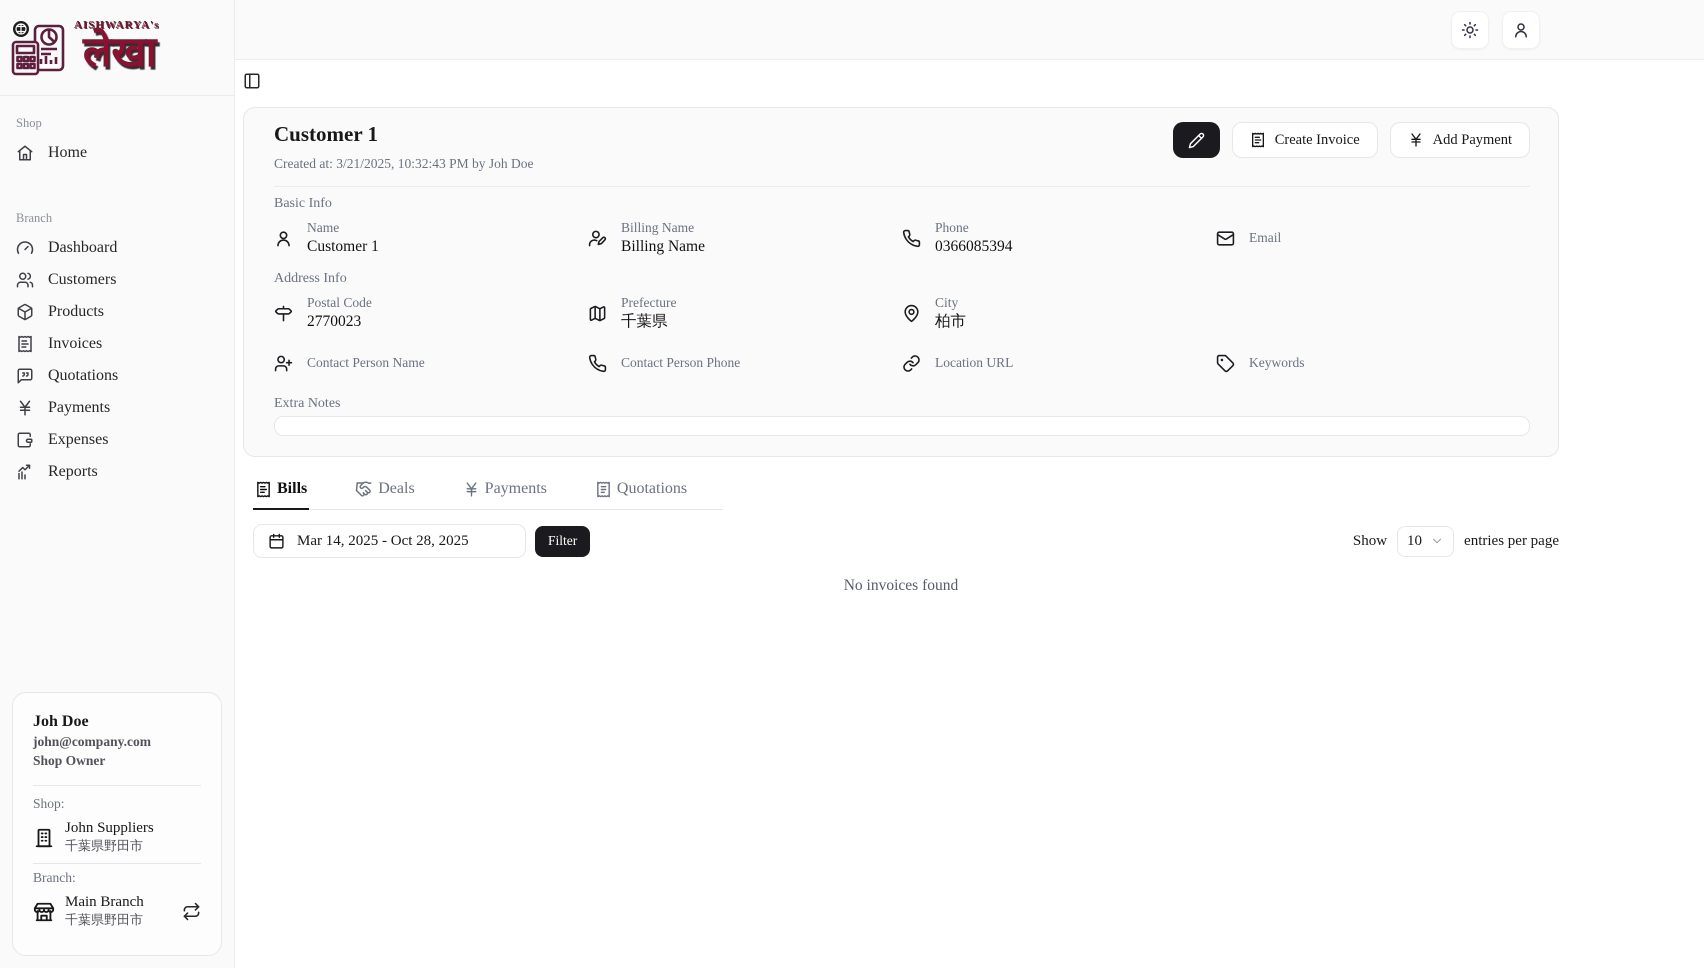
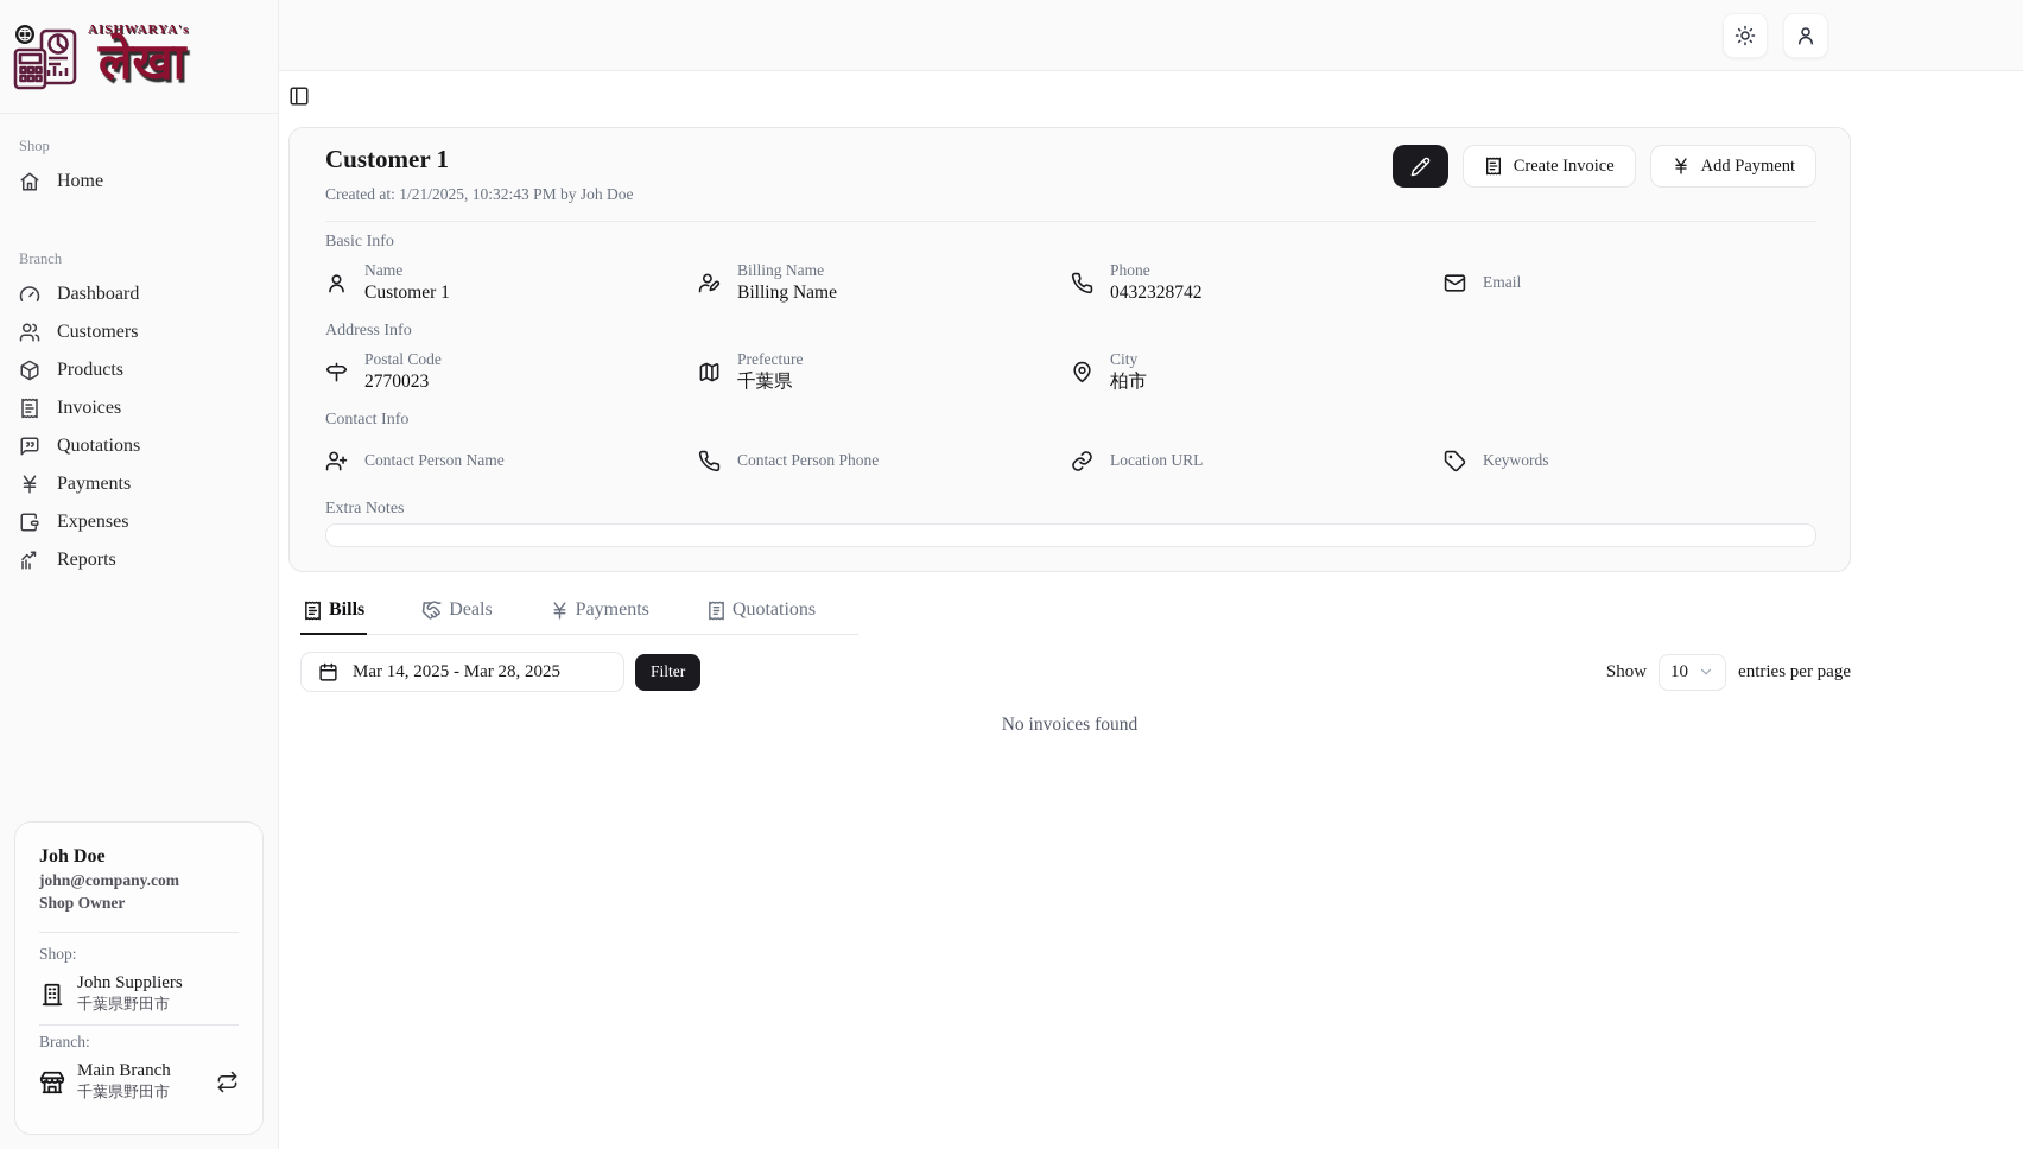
  AISHWARYA's
  लेखा
  Shop
  Home
  Branch
  Dashboard
  Customers
  Products
  Invoices
  Quotations
  Payments
  Expenses
  Reports
  Joh Doe
  john@company.com
  Shop Owner
  Shop:
  John Suppliers
  千葉県野田市
  Branch:
  Main Branch
  千葉県野田市
  Customer 1
- Created at: 3/21/2025, 10:32:43 PM by Joh Doe
+ Created at: 1/21/2025, 10:32:43 PM by Joh Doe
  Create Invoice
  Add Payment
  Basic Info
  Name
  Customer 1
  Billing Name
  Billing Name
  Phone
- 0366085394
+ 0432328742
  Email
  Address Info
  Postal Code
  2770023
  Prefecture
  千葉県
  City
  柏市
+ Contact Info
  Contact Person Name
  Contact Person Phone
  Location URL
  Keywords
  Extra Notes
  Bills
  Deals
  Payments
  Quotations
- Mar 14, 2025 - Oct 28, 2025
+ Mar 14, 2025 - Mar 28, 2025
  Filter
  Show
  10
  entries per page
  No invoices found
